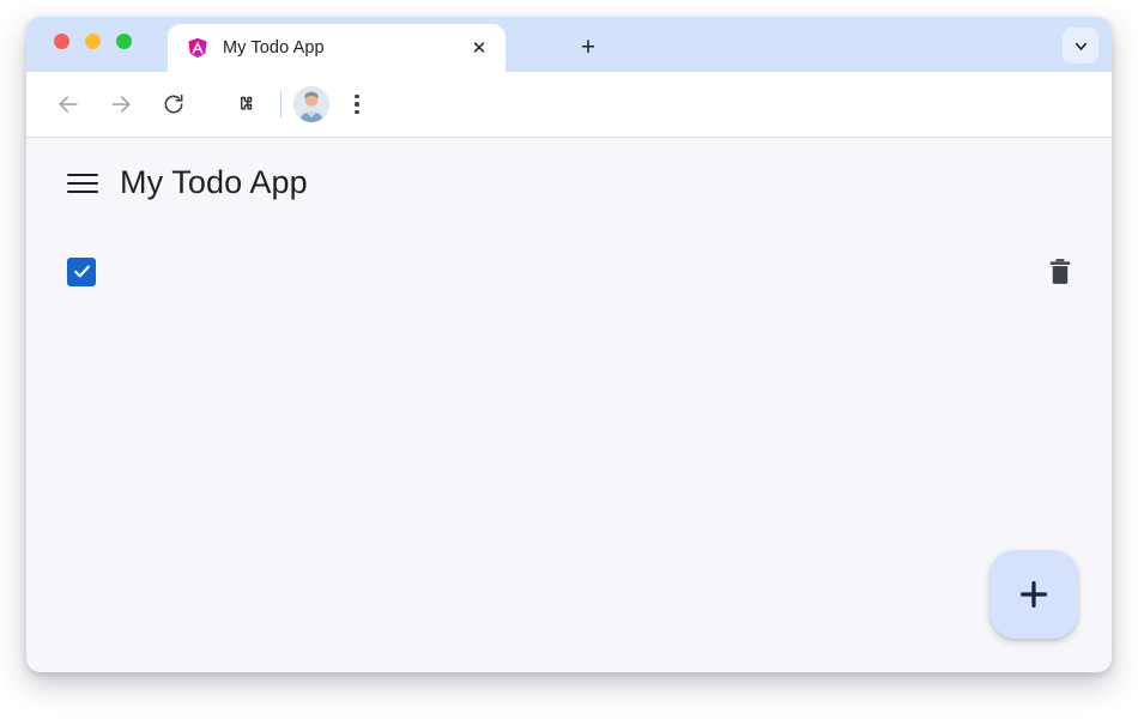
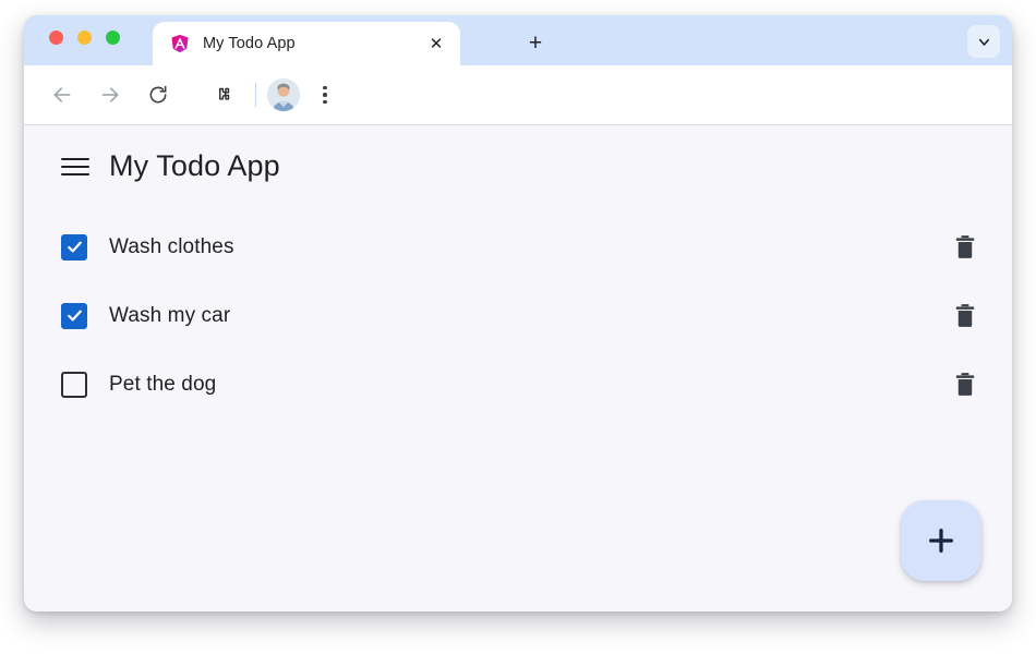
  My Todo App
  ✕
  +
  My Todo App
+ Wash clothes
+ Wash my car
+ Pet the dog
